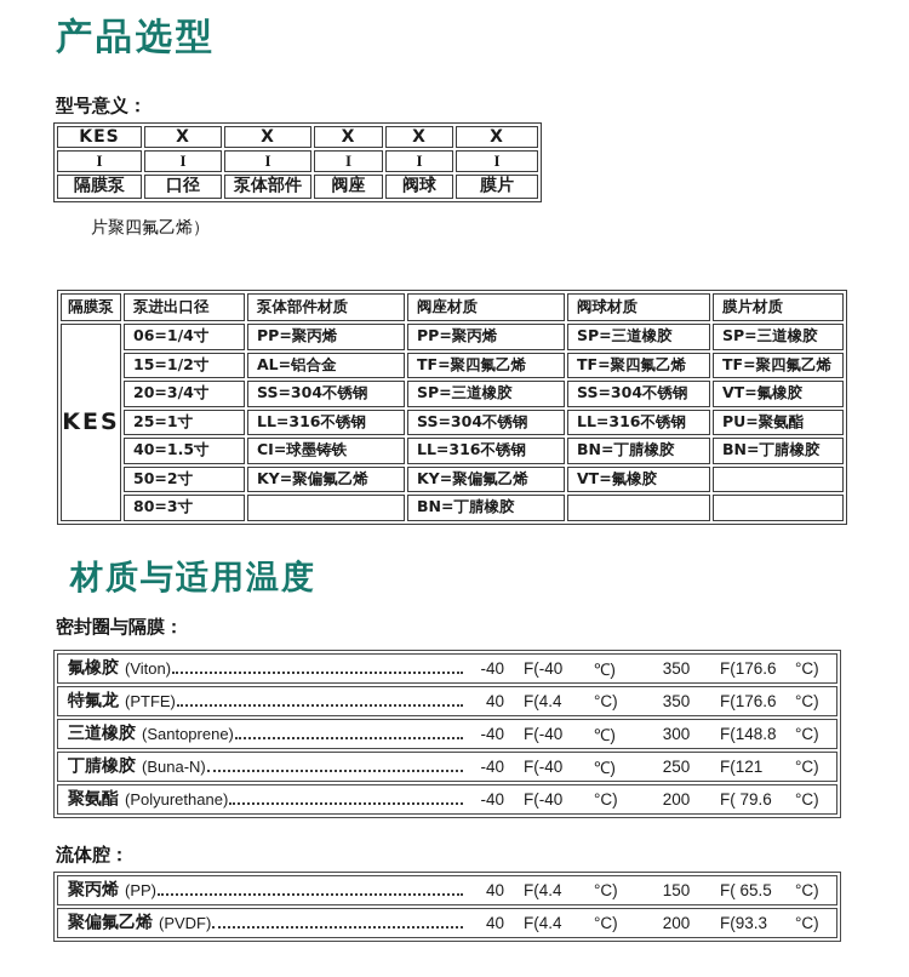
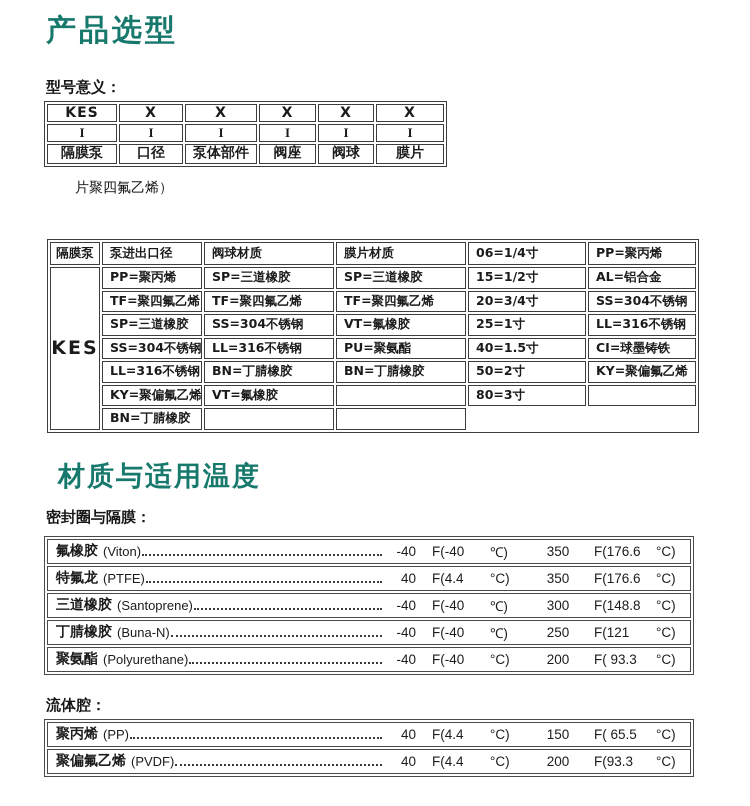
  产品选型
  型号意义：
  KES	X	X	X	X	X
  I	I	I	I	I	I
  隔膜泵	口径	泵体部件	阀座	阀球	膜片
  片聚四氟乙烯）
  隔膜泵
  泵进出口径
- 泵体部件材质
- 阀座材质
  阀球材质
  膜片材质
  KES
  06=1/4寸
  PP=聚丙烯
  PP=聚丙烯
  SP=三道橡胶
  SP=三道橡胶
  15=1/2寸
  AL=铝合金
  TF=聚四氟乙烯
  TF=聚四氟乙烯
  TF=聚四氟乙烯
  20=3/4寸
  SS=304不锈钢
  SP=三道橡胶
  SS=304不锈钢
  VT=氟橡胶
  25=1寸
  LL=316不锈钢
  SS=304不锈钢
  LL=316不锈钢
  PU=聚氨酯
  40=1.5寸
  CI=球墨铸铁
  LL=316不锈钢
  BN=丁腈橡胶
  BN=丁腈橡胶
  50=2寸
  KY=聚偏氟乙烯
  KY=聚偏氟乙烯
  VT=氟橡胶
  80=3寸
  BN=丁腈橡胶
  材质与适用温度
  密封圈与隔膜：
  氟橡胶
  (Viton)
  -40
  F(-40
  ℃)
  350
  F(176.6
  °C)
  特氟龙
  (PTFE)
  40
  F(4.4
  °C)
  350
  F(176.6
  °C)
  三道橡胶
  (Santoprene)
  -40
  F(-40
  ℃)
  300
  F(148.8
  °C)
  丁腈橡胶
  (Buna-N)
  -40
  F(-40
  ℃)
  250
  F(121
  °C)
  聚氨酯
  (Polyurethane)
  -40
  F(-40
  °C)
  200
- F( 79.6
+ F( 93.3
  °C)
  流体腔：
  聚丙烯
  (PP)
  40
  F(4.4
  °C)
  150
  F( 65.5
  °C)
  聚偏氟乙烯
  (PVDF)
  40
  F(4.4
  °C)
  200
  F(93.3
  °C)
